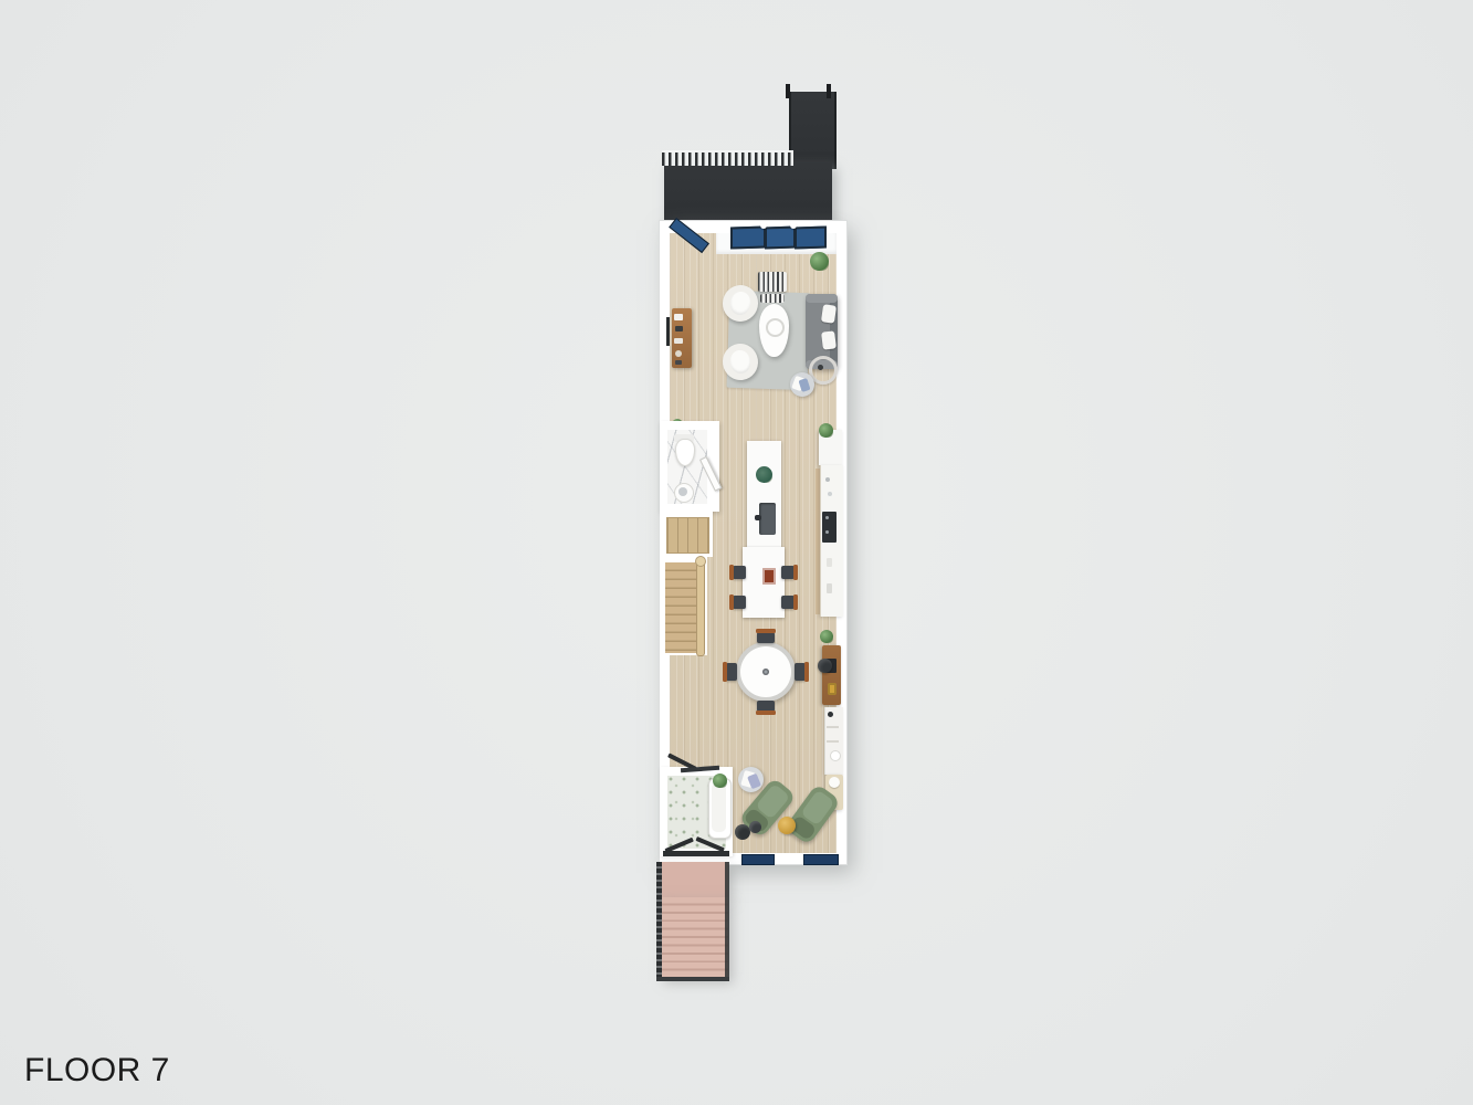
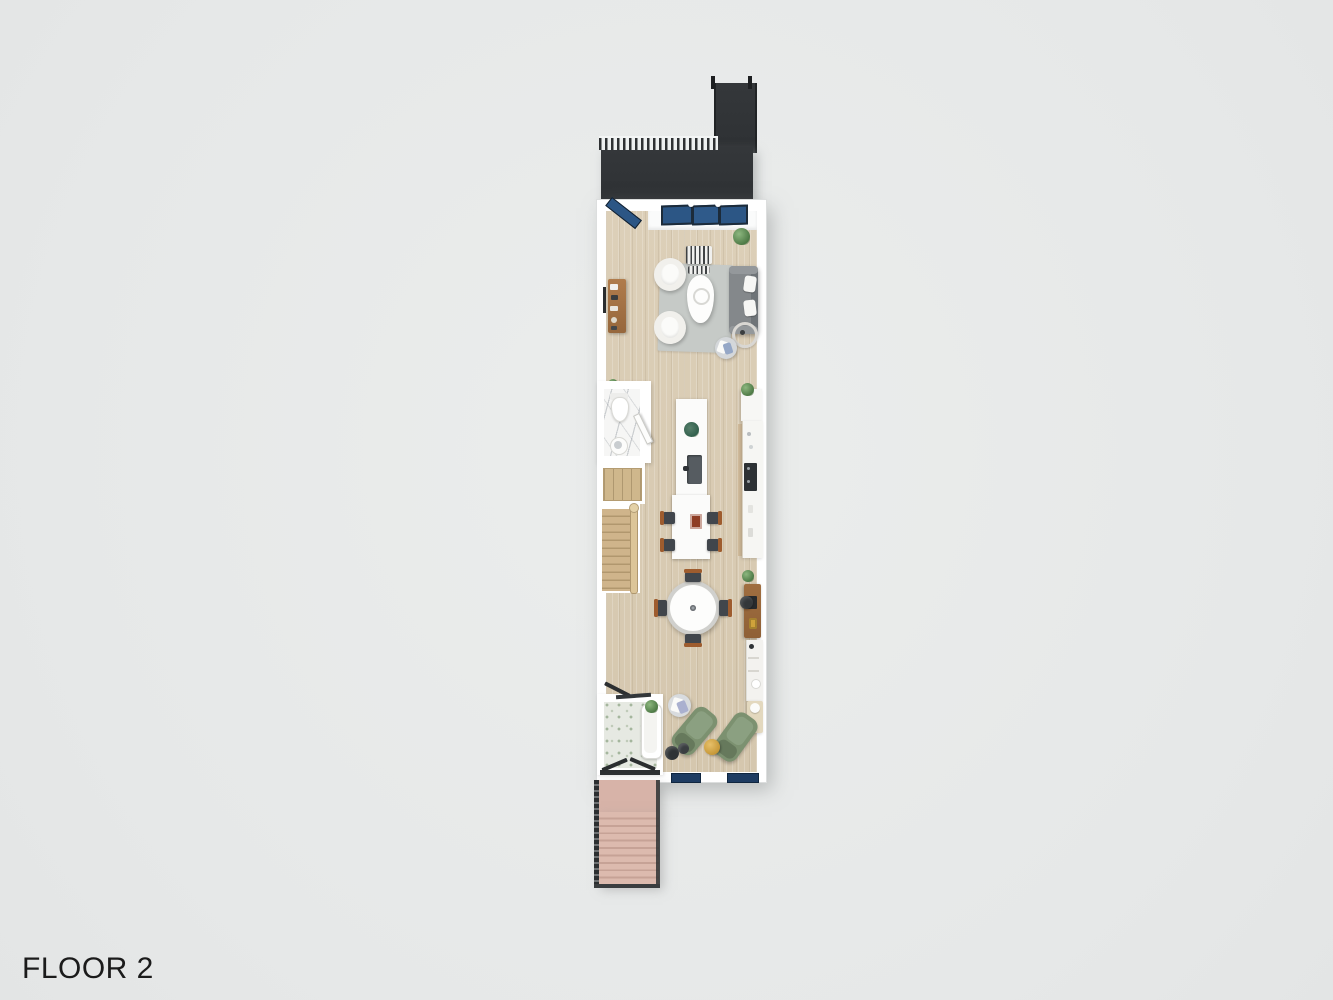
- FLOOR 7
+ FLOOR 2
